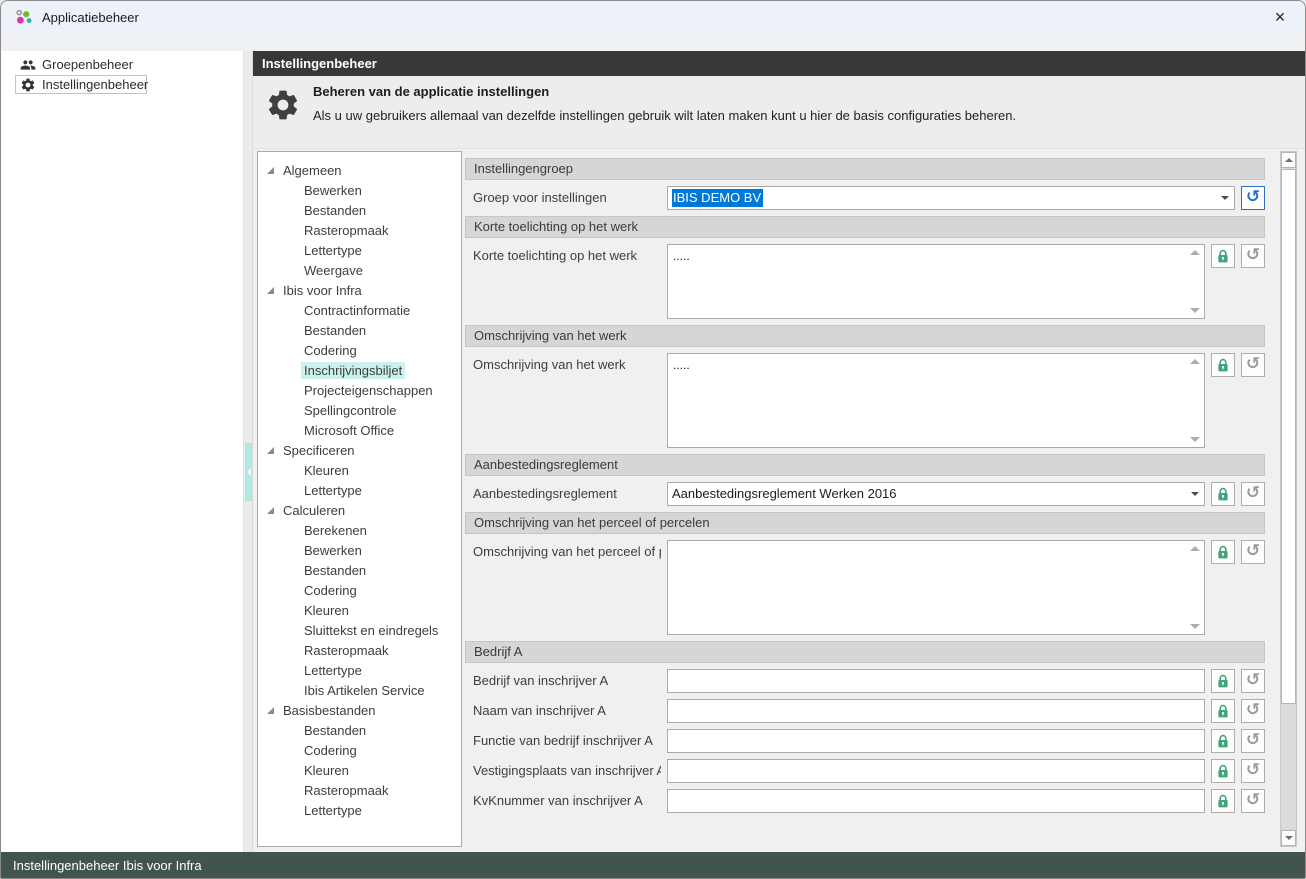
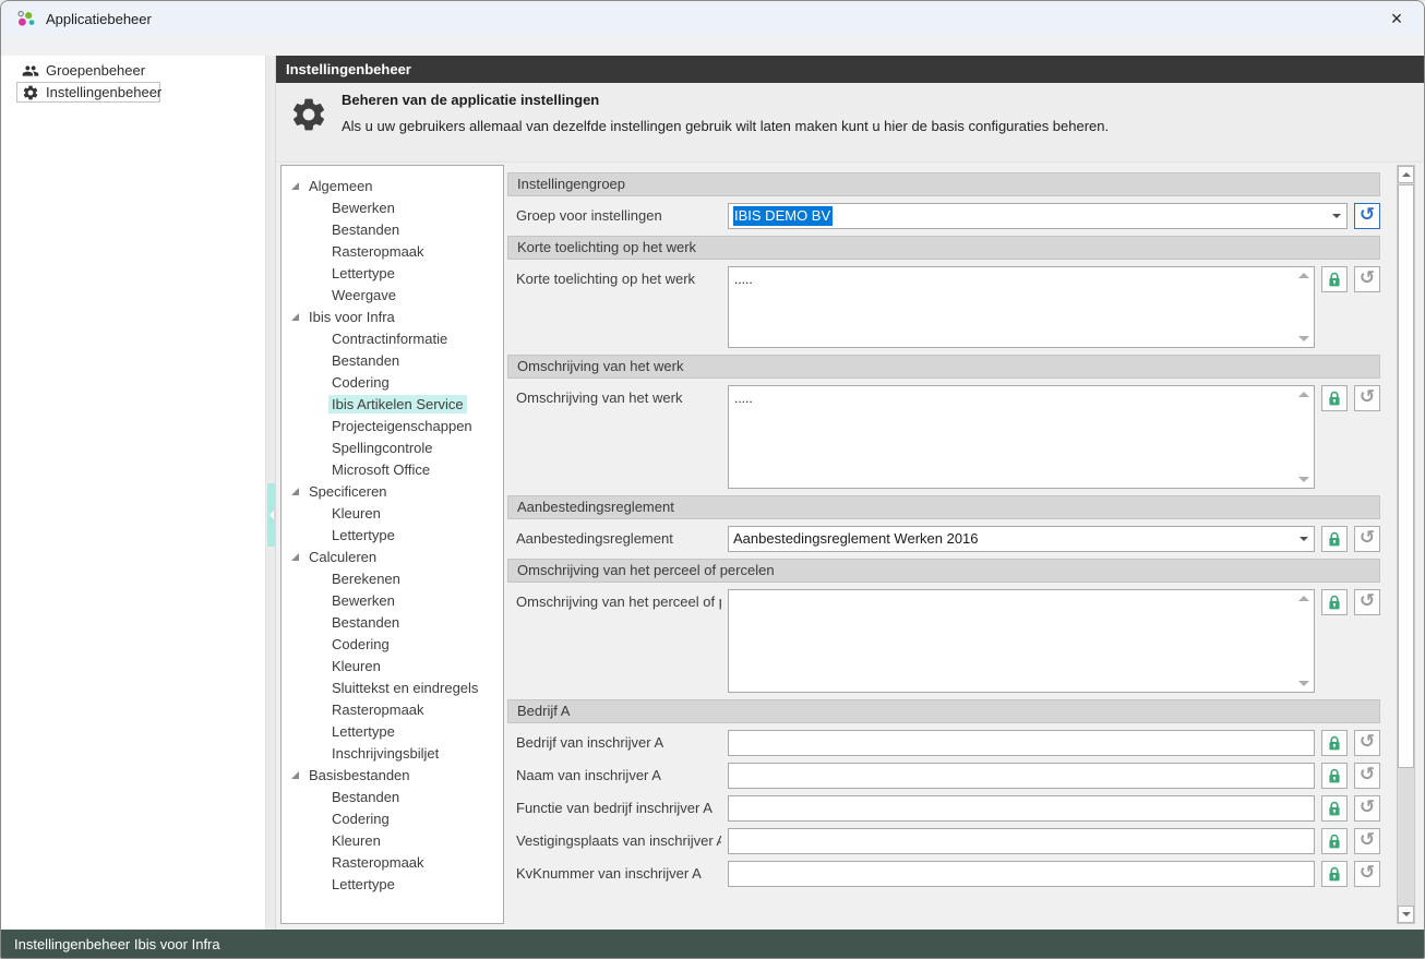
  Applicatiebeheer
  ×
  Groepenbeheer
  Instellingenbeheer
  Instellingenbeheer
  Beheren van de applicatie instellingen
  Als u uw gebruikers allemaal van dezelfde instellingen gebruik wilt laten maken kunt u hier de basis configuraties beheren.
  Algemeen
  Bewerken
  Bestanden
  Rasteropmaak
  Lettertype
  Weergave
  Ibis voor Infra
  Contractinformatie
  Bestanden
  Codering
- Inschrijvingsbiljet
+ Ibis Artikelen Service
  Projecteigenschappen
  Spellingcontrole
  Microsoft Office
  Specificeren
  Kleuren
  Lettertype
  Calculeren
  Berekenen
  Bewerken
  Bestanden
  Codering
  Kleuren
  Sluittekst en eindregels
  Rasteropmaak
  Lettertype
- Ibis Artikelen Service
+ Inschrijvingsbiljet
  Basisbestanden
  Bestanden
  Codering
  Kleuren
  Rasteropmaak
  Lettertype
  Instellingengroep
  Groep voor instellingen
  IBIS DEMO BV
  ↺
  Korte toelichting op het werk
  Korte toelichting op het werk
  .....
  ↺
  Omschrijving van het werk
  Omschrijving van het werk
  .....
  ↺
  Aanbestedingsreglement
  Aanbestedingsreglement
  Aanbestedingsreglement Werken 2016
  ↺
  Omschrijving van het perceel of percelen
  Omschrijving van het perceel of
  ↺
  Bedrijf A
  Bedrijf van inschrijver A
  ↺
  Naam van inschrijver A
  ↺
  Functie van bedrijf inschrijver A
  ↺
  Vestigingsplaats van inschrijver A
  ↺
  KvKnummer van inschrijver A
  ↺
  Instellingenbeheer Ibis voor Infra
